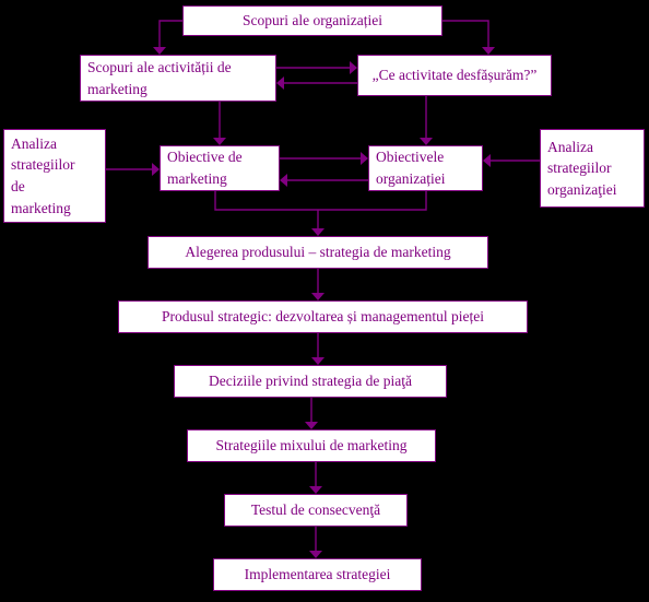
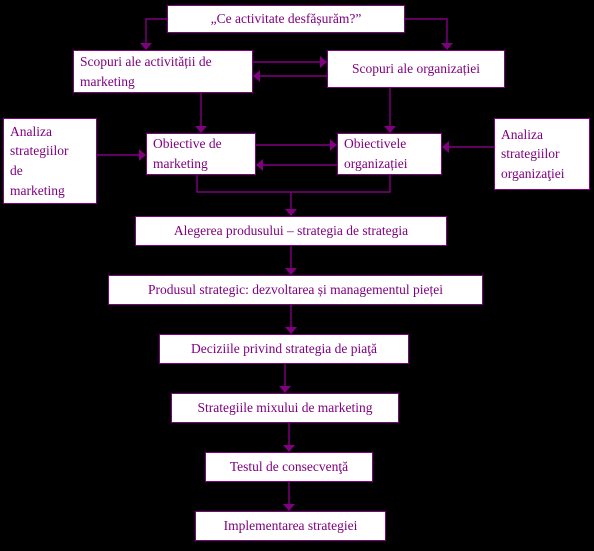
- Scopuri ale organizației
+ „Ce activitate desfășurăm?”
  Scopuri ale activității de
  marketing
- „Ce activitate desfășurăm?”
+ Scopuri ale organizației
  Analiza
  strategiilor
  de
  marketing
  Obiective de
  marketing
  Obiectivele
  organizației
  Analiza
  strategiilor
  organizaţiei
- Alegerea produsului – strategia de marketing
+ Alegerea produsului – strategia de strategia
  Produsul strategic: dezvoltarea și managementul pieței
  Deciziile privind strategia de piaţă
  Strategiile mixului de marketing
  Testul de consecvenţă
  Implementarea strategiei
